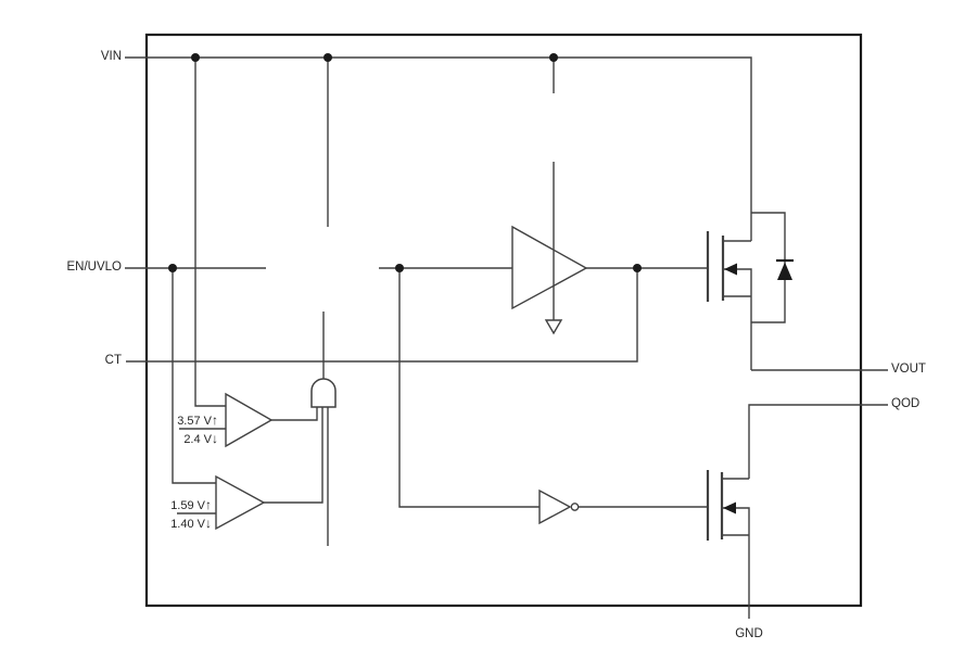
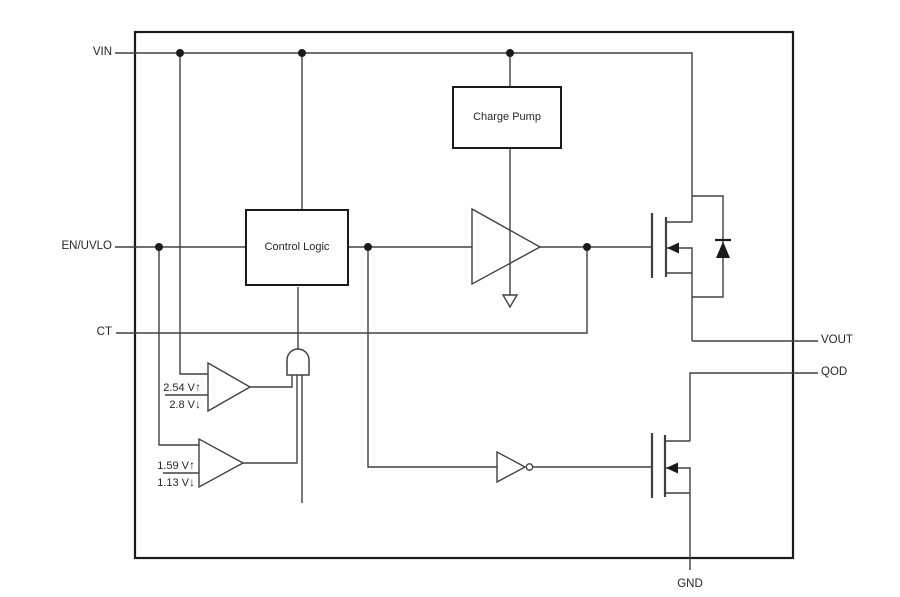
+ Charge Pump
+ Control Logic
  VIN
  EN/UVLO
  CT
  VOUT
  QOD
  GND
- 3.57 V↑
+ 2.54 V↑
- 2.4 V↓
+ 2.8 V↓
  1.59 V↑
- 1.40 V↓
+ 1.13 V↓
